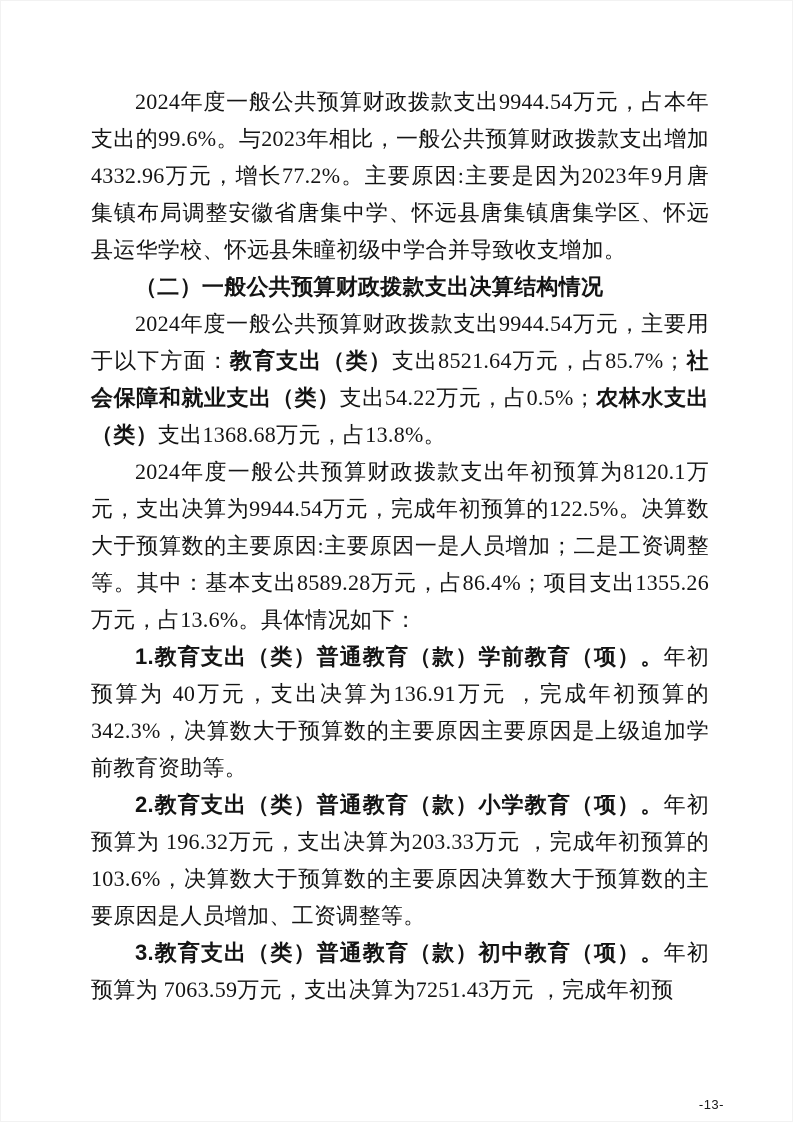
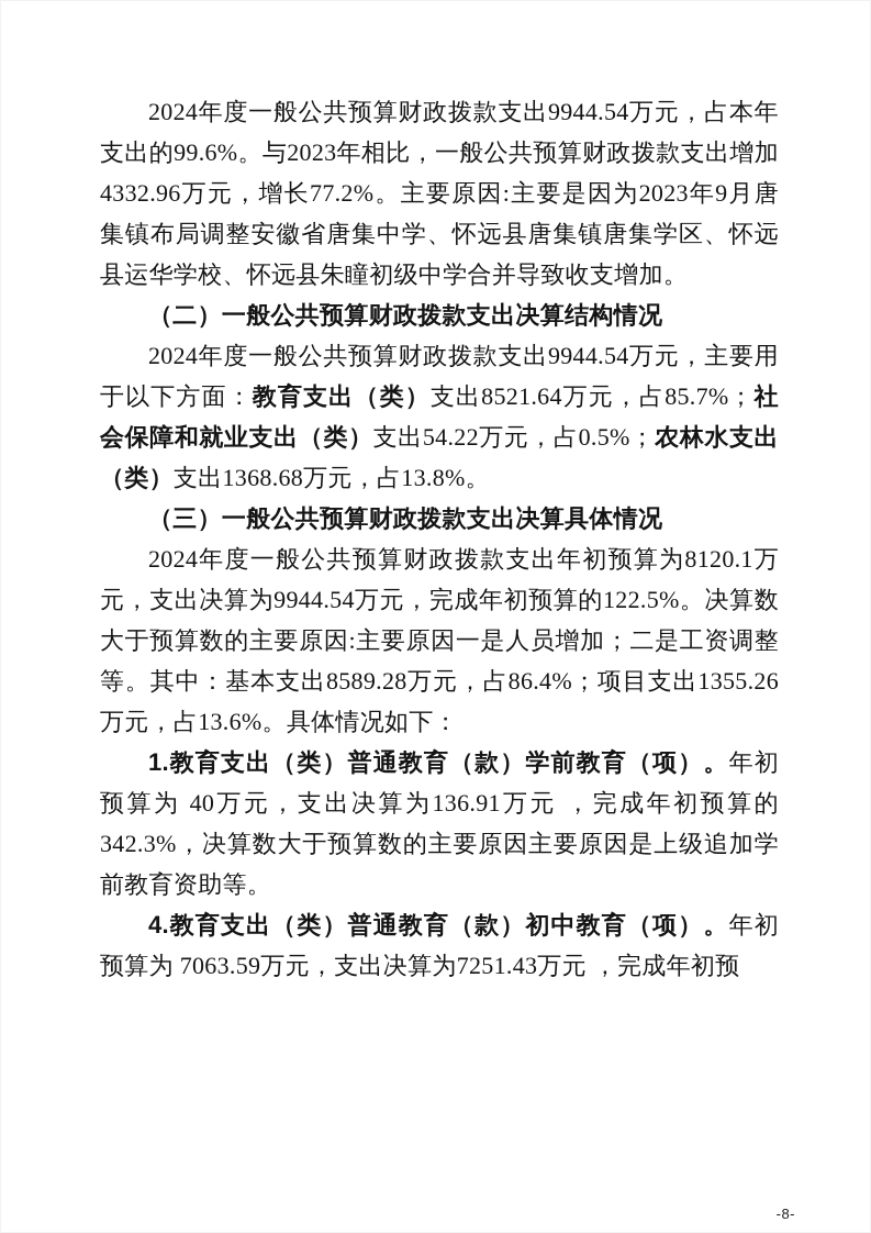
  2024年度一般公共预算财政拨款支出9944.54万元，占本年支出的99.6%。与2023年相比，一般公共预算财政拨款支出增加4332.96万元，增长77.2%。主要原因:主要是因为2023年9月唐集镇布局调整安徽省唐集中学、怀远县唐集镇唐集学区、怀远县运华学校、怀远县朱瞳初级中学合并导致收支增加。
  （二）一般公共预算财政拨款支出决算结构情况
  2024年度一般公共预算财政拨款支出9944.54万元，主要用于以下方面：教育支出（类）支出8521.64万元，占85.7%；社会保障和就业支出（类）支出54.22万元，占0.5%；农林水支出（类）支出1368.68万元，占13.8%。
+ （三）一般公共预算财政拨款支出决算具体情况
  2024年度一般公共预算财政拨款支出年初预算为8120.1万元，支出决算为9944.54万元，完成年初预算的122.5%。决算数大于预算数的主要原因:主要原因一是人员增加；二是工资调整等。其中：基本支出8589.28万元，占86.4%；项目支出1355.26万元，占13.6%。具体情况如下：
  1.教育支出（类）普通教育（款）学前教育（项）。年初预算为 40万元，支出决算为136.91万元 ，完成年初预算的342.3%，决算数大于预算数的主要原因主要原因是上级追加学前教育资助等。
- 2.教育支出（类）普通教育（款）小学教育（项）。年初预算为 196.32万元，支出决算为203.33万元 ，完成年初预算的103.6%，决算数大于预算数的主要原因决算数大于预算数的主要原因是人员增加、工资调整等。
- 3.教育支出（类）普通教育（款）初中教育（项）。年初预算为 7063.59万元，支出决算为7251.43万元 ，完成年初预
+ 4.教育支出（类）普通教育（款）初中教育（项）。年初预算为 7063.59万元，支出决算为7251.43万元 ，完成年初预
- -13-
+ -8-
